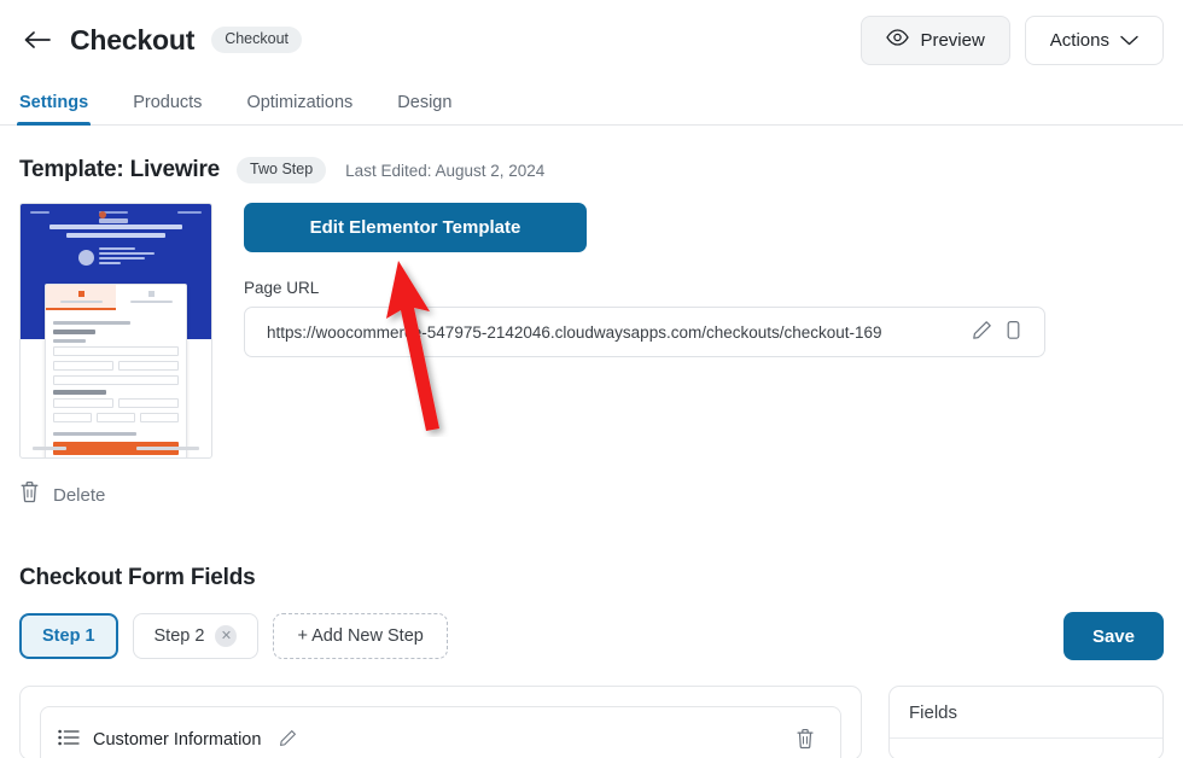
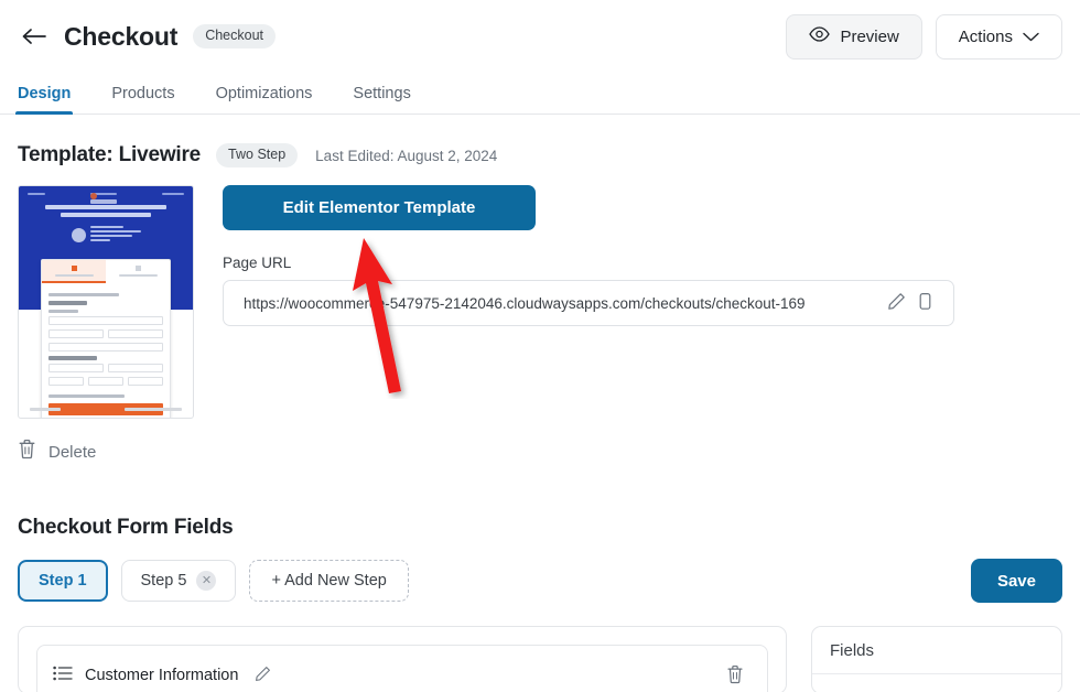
  Checkout
  Checkout
  Preview
  Actions
- Settings
+ Design
  Products
  Optimizations
- Design
+ Settings
  Template: Livewire
  Two Step
  Last Edited: August 2, 2024
  Edit Elementor Template
  Page URL
  https://woocommer-547975-2142046.cloudwaysapps.com/checkouts/checkout-169
  Delete
  Checkout Form Fields
  Step 1
- Step 2
+ Step 5
  ✕
  + Add New Step
  Save
  Customer Information
  Fields
